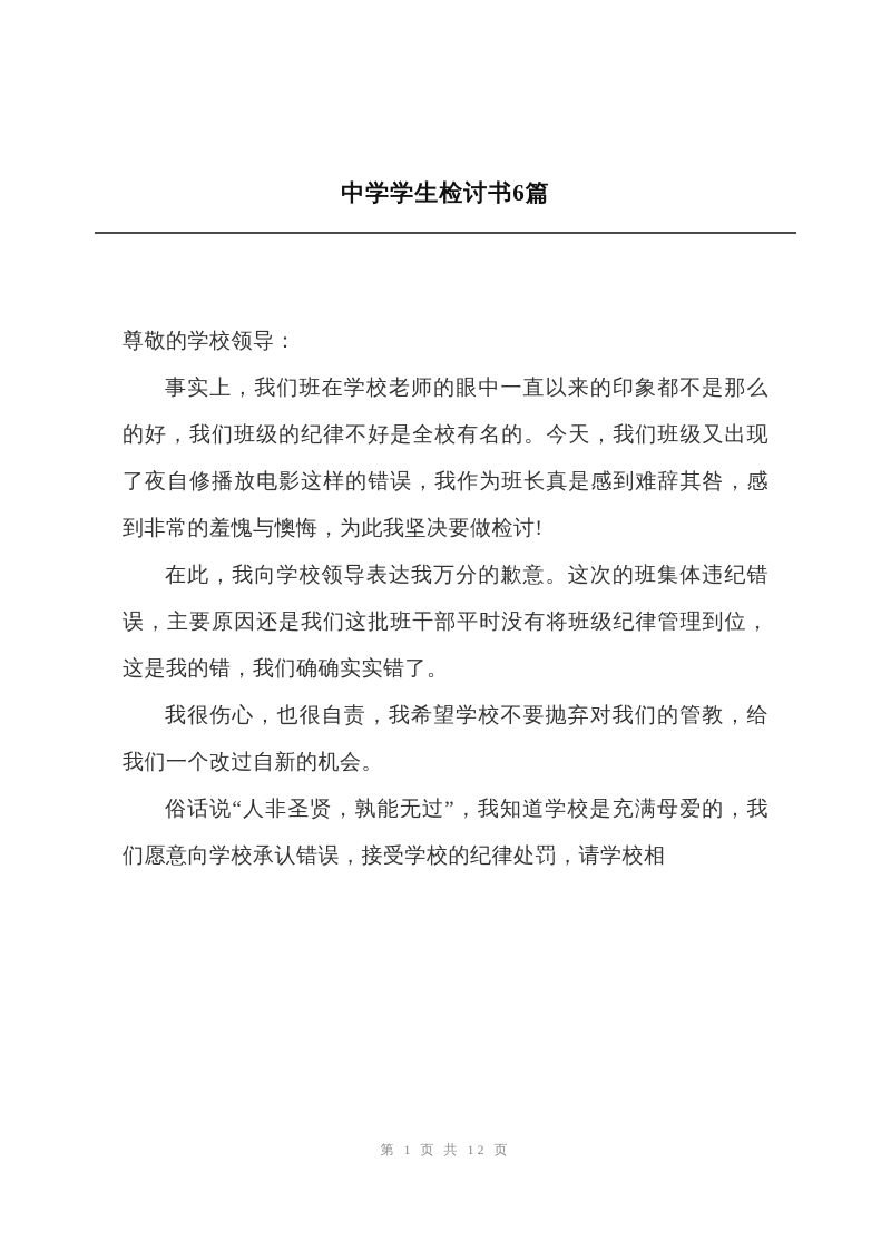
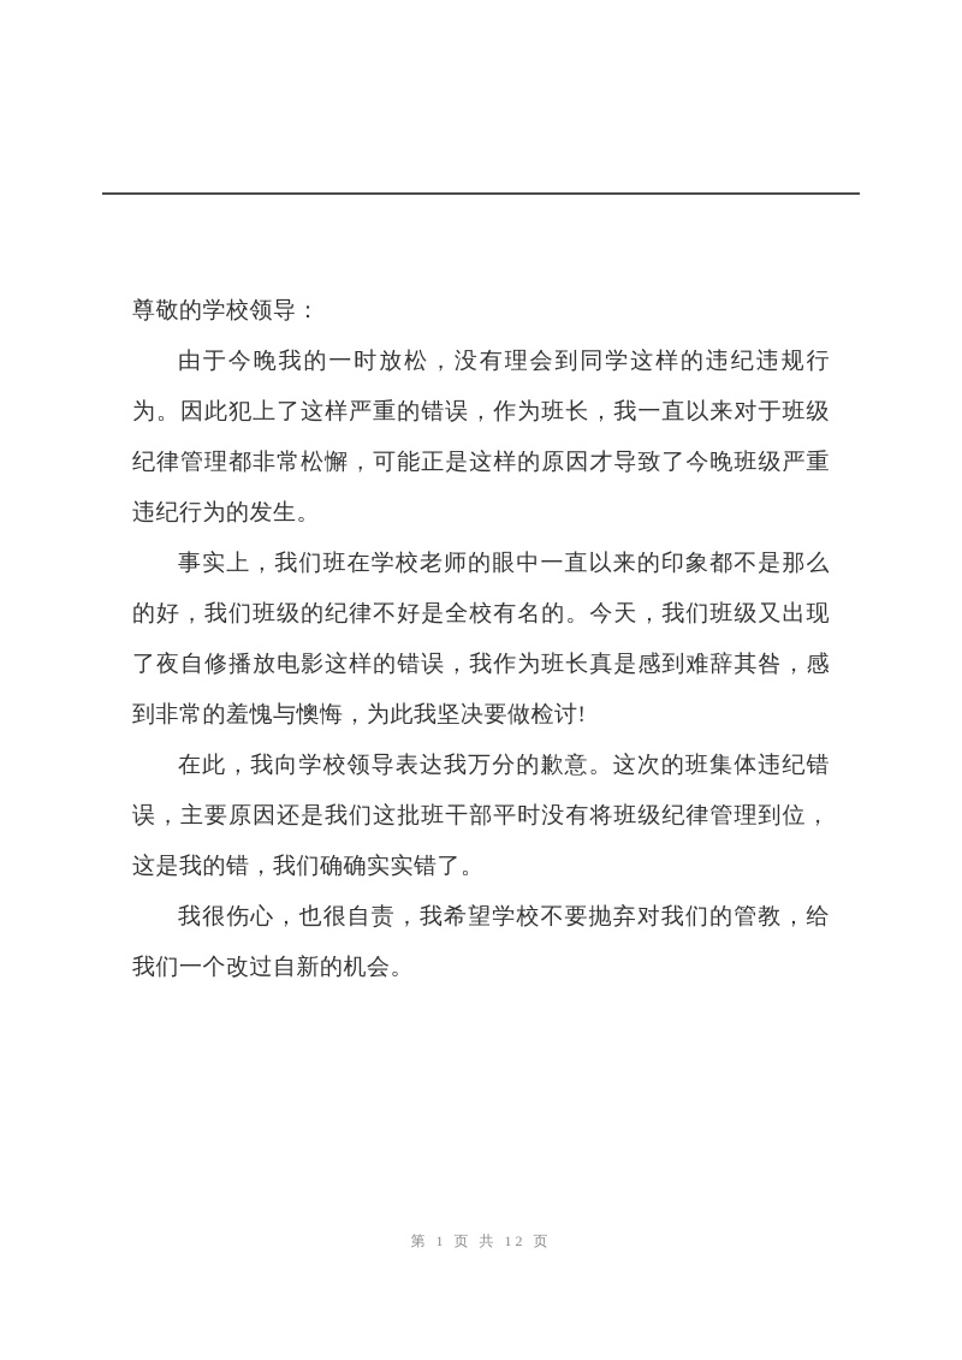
- 中学学生检讨书6篇
  尊敬的学校领导：
+ 由于今晚我的一时放松，没有理会到同学这样的违纪违规行为。因此犯上了这样严重的错误，作为班长，我一直以来对于班级纪律管理都非常松懈，可能正是这样的原因才导致了今晚班级严重违纪行为的发生。
  事实上，我们班在学校老师的眼中一直以来的印象都不是那么的好，我们班级的纪律不好是全校有名的。今天，我们班级又出现了夜自修播放电影这样的错误，我作为班长真是感到难辞其咎，感到非常的羞愧与懊悔，为此我坚决要做检讨!
  在此，我向学校领导表达我万分的歉意。这次的班集体违纪错误，主要原因还是我们这批班干部平时没有将班级纪律管理到位，这是我的错，我们确确实实错了。
  我很伤心，也很自责，我希望学校不要抛弃对我们的管教，给我们一个改过自新的机会。
- 俗话说“人非圣贤，孰能无过”，我知道学校是充满母爱的，我们愿意向学校承认错误，接受学校的纪律处罚，请学校相
  第 1 页 共 12 页
